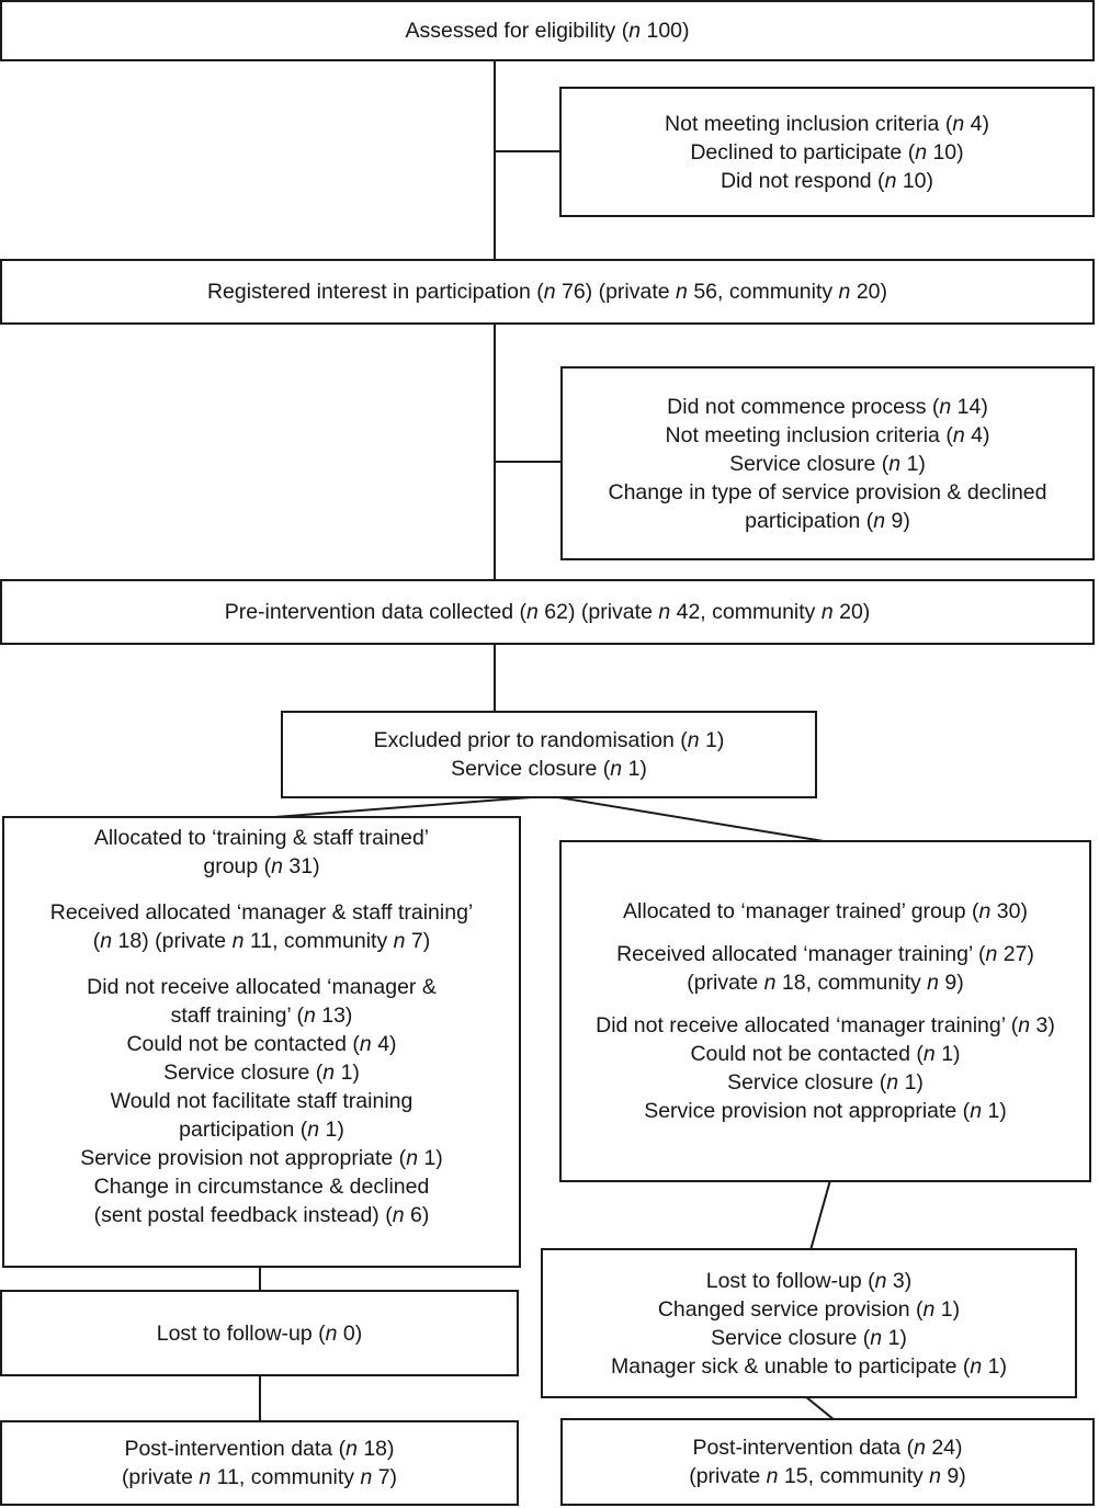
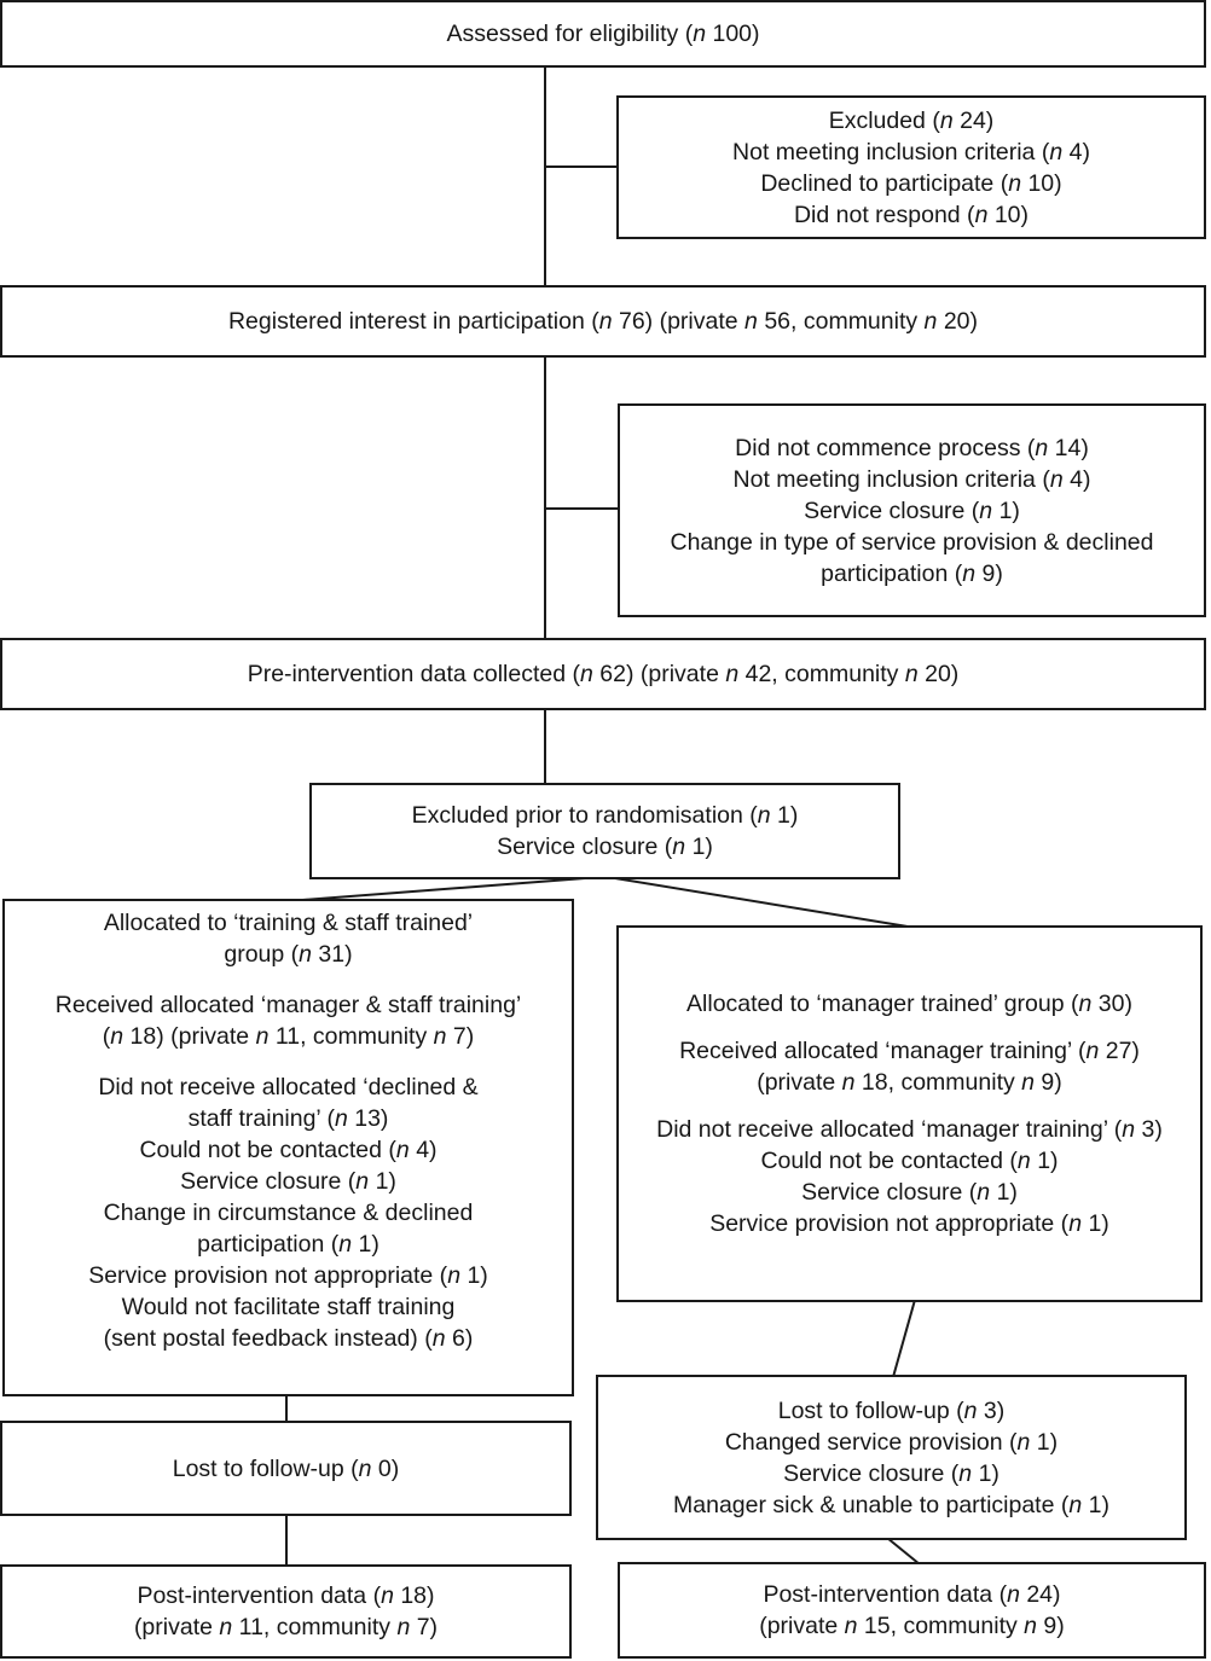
  Assessed for eligibility (n 100)
+ Excluded (n 24)
  Not meeting inclusion criteria (n 4)
  Declined to participate (n 10)
  Did not respond (n 10)
  Registered interest in participation (n 76) (private n 56, community n 20)
  Did not commence process (n 14)
  Not meeting inclusion criteria (n 4)
  Service closure (n 1)
  Change in type of service provision & declined
  participation (n 9)
  Pre-intervention data collected (n 62) (private n 42, community n 20)
  Excluded prior to randomisation (n 1)
  Service closure (n 1)
  Allocated to ‘training & staff trained’
  group (n 31)
  Received allocated ‘manager & staff training’
  (n 18) (private n 11, community n 7)
- Did not receive allocated ‘manager &
+ Did not receive allocated ‘declined &
  staff training’ (n 13)
  Could not be contacted (n 4)
  Service closure (n 1)
- Would not facilitate staff training
+ Change in circumstance & declined
  participation (n 1)
  Service provision not appropriate (n 1)
- Change in circumstance & declined
+ Would not facilitate staff training
  (sent postal feedback instead) (n 6)
  Allocated to ‘manager trained’ group (n 30)
  Received allocated ‘manager training’ (n 27)
  (private n 18, community n 9)
  Did not receive allocated ‘manager training’ (n 3)
  Could not be contacted (n 1)
  Service closure (n 1)
  Service provision not appropriate (n 1)
  Lost to follow-up (n 0)
  Lost to follow-up (n 3)
  Changed service provision (n 1)
  Service closure (n 1)
  Manager sick & unable to participate (n 1)
  Post-intervention data (n 18)
  (private n 11, community n 7)
  Post-intervention data (n 24)
  (private n 15, community n 9)
